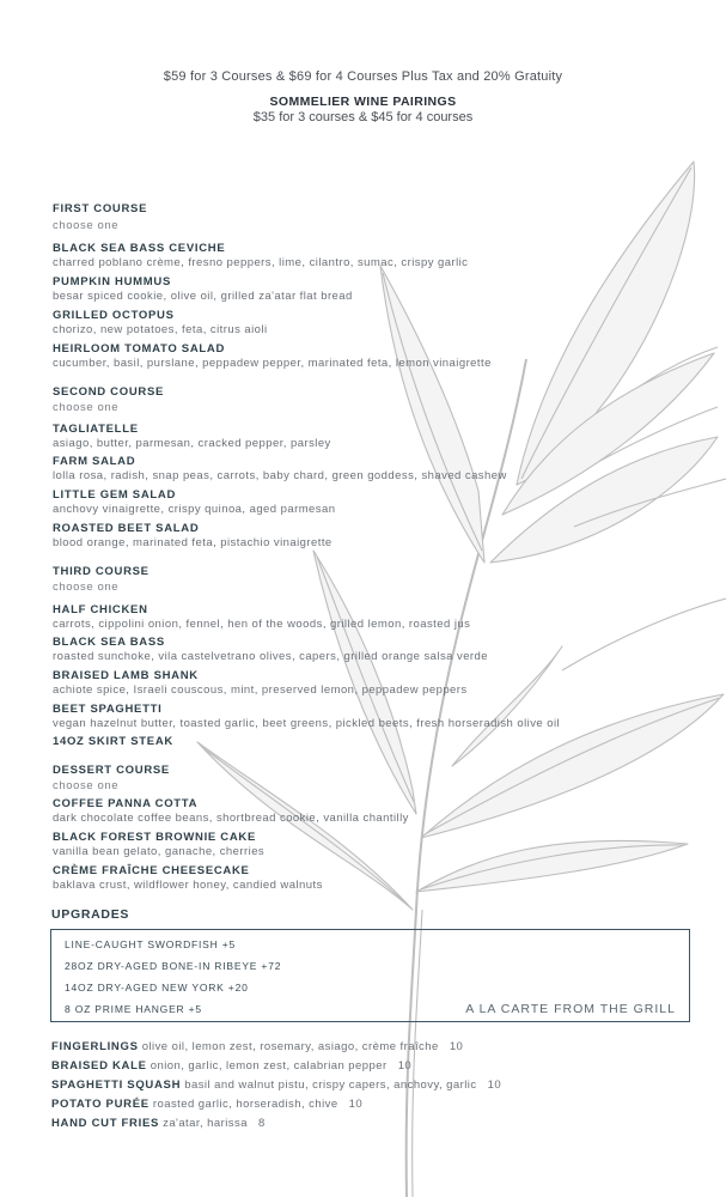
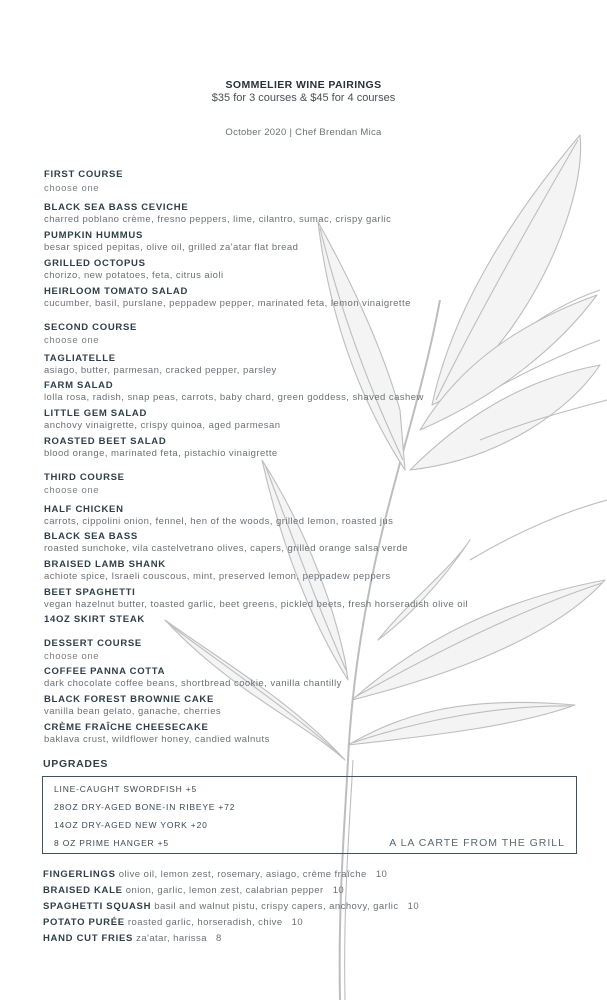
- $59 for 3 Courses & $69 for 4 Courses Plus Tax and 20% Gratuity
  SOMMELIER WINE PAIRINGS
  $35 for 3 courses & $45 for 4 courses
+ October 2020 | Chef Brendan Mica
  FIRST COURSE
  choose one
  BLACK SEA BASS CEVICHE
  charred poblano crème, fresno peppers, lime, cilantro, sumac, crispy garlic
  PUMPKIN HUMMUS
- besar spiced cookie, olive oil, grilled za'atar flat bread
+ besar spiced pepitas, olive oil, grilled za'atar flat bread
  GRILLED OCTOPUS
  chorizo, new potatoes, feta, citrus aioli
  HEIRLOOM TOMATO SALAD
  cucumber, basil, purslane, peppadew pepper, marinated feta, lemon vinaigrette
  SECOND COURSE
  choose one
  TAGLIATELLE
  asiago, butter, parmesan, cracked pepper, parsley
  FARM SALAD
  lolla rosa, radish, snap peas, carrots, baby chard, green goddess, shaved cashew
  LITTLE GEM SALAD
  anchovy vinaigrette, crispy quinoa, aged parmesan
  ROASTED BEET SALAD
  blood orange, marinated feta, pistachio vinaigrette
  THIRD COURSE
  choose one
  HALF CHICKEN
  carrots, cippolini onion, fennel, hen of the woods, grilled lemon, roasted jus
  BLACK SEA BASS
  roasted sunchoke, vila castelvetrano olives, capers, grilled orange salsa verde
  BRAISED LAMB SHANK
  achiote spice, Israeli couscous, mint, preserved lemon, peppadew peppers
  BEET SPAGHETTI
  vegan hazelnut butter, toasted garlic, beet greens, pickled beets, fresh horseradish olive oil
  14OZ SKIRT STEAK
  DESSERT COURSE
  choose one
  COFFEE PANNA COTTA
  dark chocolate coffee beans, shortbread cookie, vanilla chantilly
  BLACK FOREST BROWNIE CAKE
  vanilla bean gelato, ganache, cherries
  CRÈME FRAÎCHE CHEESECAKE
  baklava crust, wildflower honey, candied walnuts
  UPGRADES
  LINE-CAUGHT SWORDFISH +5
  28OZ DRY-AGED BONE-IN RIBEYE +72
  14OZ DRY-AGED NEW YORK +20
  8 OZ PRIME HANGER +5
  A LA CARTE FROM THE GRILL
  FINGERLINGS olive oil, lemon zest, rosemary, asiago, crème fraîche 10
  BRAISED KALE onion, garlic, lemon zest, calabrian pepper 10
  SPAGHETTI SQUASH basil and walnut pistu, crispy capers, anchovy, garlic 10
  POTATO PURÉE roasted garlic, horseradish, chive 10
  HAND CUT FRIES za'atar, harissa 8
